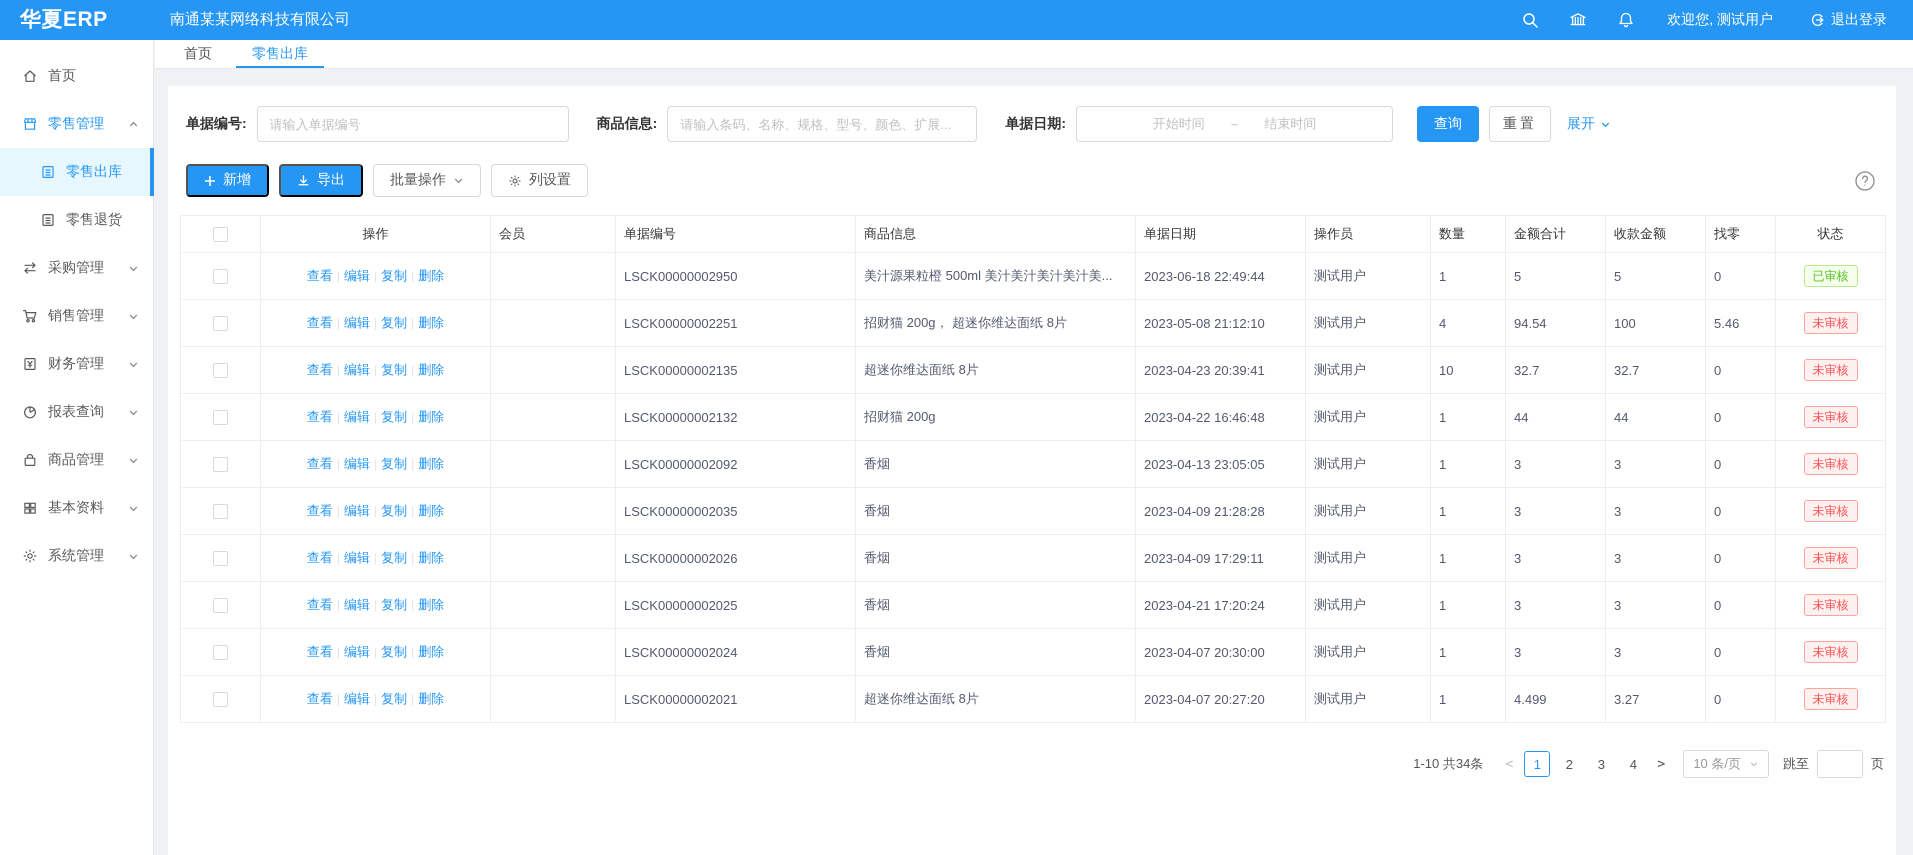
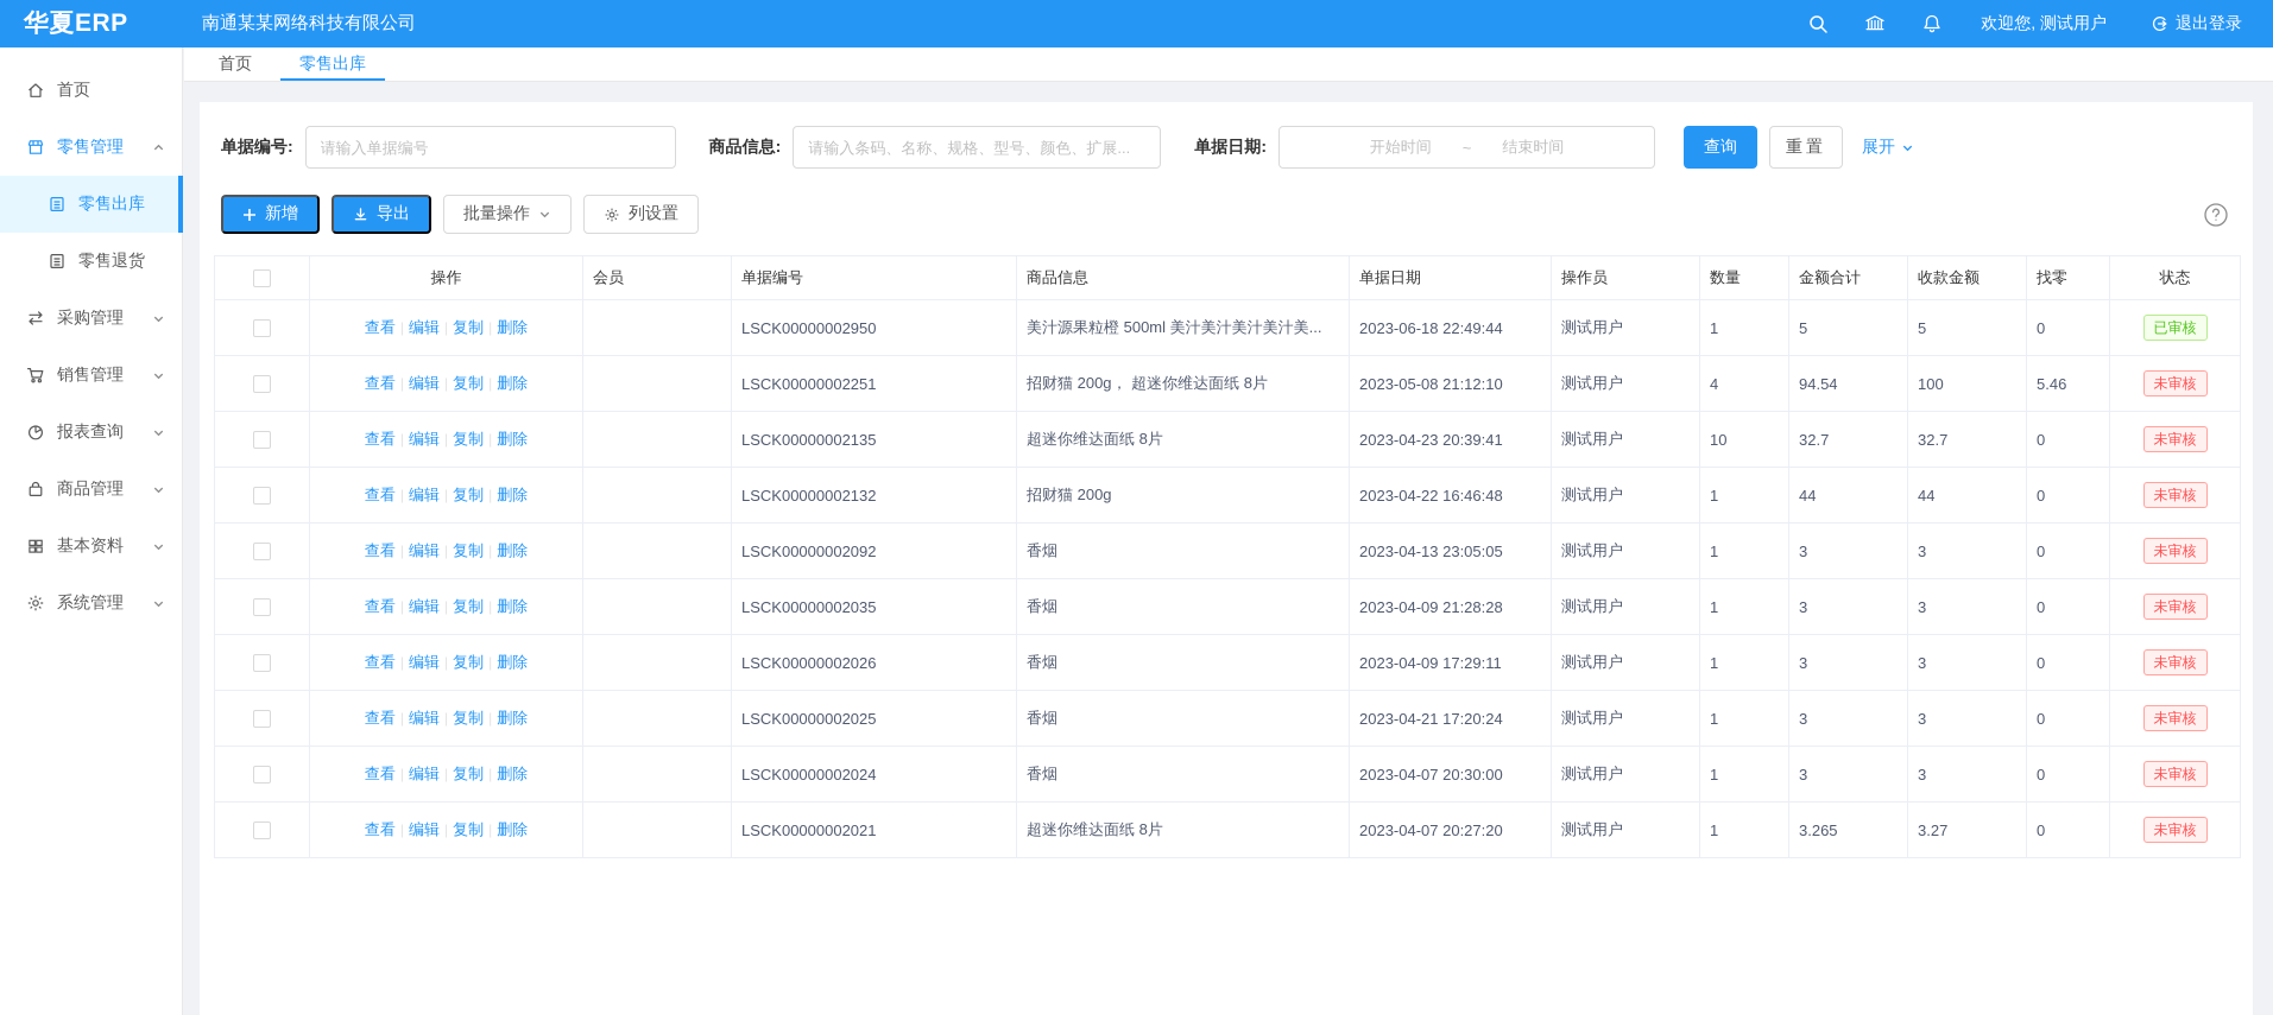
  华夏ERP
  南通某某网络科技有限公司
  欢迎您, 测试用户
  退出登录
  首页
  零售管理
  零售出库
  零售退货
  采购管理
  销售管理
- 财务管理
  报表查询
  商品管理
  基本资料
  系统管理
  首页
  零售出库
  单据编号:
  请输入单据编号
  商品信息:
  请输入条码、名称、规格、型号、颜色、扩展...
  单据日期:
  开始时间
  ~
  结束时间
  查询
  重置
  展开
  新增
  导出
  批量操作
  列设置
  	操作	会员	单据编号	商品信息	单据日期	操作员	数量	金额合计	收款金额	找零	状态
  	查看 | 编辑 | 复制 删除		LSCK00000002950	美汁源果粒橙 500ml 美汁美汁美汁美汁美...	2023-06-18 22:49:44	测试用户	1	5	5	0	已审核
  	查看 | 编辑 | 复制 删除		LSCK00000002251	招财猫 200g， 超迷你维达面纸 8片	2023-05-08 21:12:10	测试用户	4	94.54	100	5.46	未审核
  	查看 | 编辑 | 复制 删除		LSCK00000002135	超迷你维达面纸 8片	2023-04-23 20:39:41	测试用户	10	32.7	32.7	0	未审核
  	查看 | 编辑 | 复制 删除		LSCK00000002132	招财猫 200g	2023-04-22 16:46:48	测试用户	1	44	44	0	未审核
  	查看 | 编辑 | 复制 删除		LSCK00000002092	香烟	2023-04-13 23:05:05	测试用户	1	3	3	0	未审核
  	查看 | 编辑 | 复制 删除		LSCK00000002035	香烟	2023-04-09 21:28:28	测试用户	1	3	3	0	未审核
  	查看 | 编辑 | 复制 删除		LSCK00000002026	香烟	2023-04-09 17:29:11	测试用户	1	3	3	0	未审核
  	查看 | 编辑 | 复制 删除		LSCK00000002025	香烟	2023-04-21 17:20:24	测试用户	1	3	3	0	未审核
  	查看 | 编辑 | 复制 删除		LSCK00000002024	香烟	2023-04-07 20:30:00	测试用户	1	3	3	0	未审核
- 	查看 | 编辑 | 复制 删除		LSCK00000002021	超迷你维达面纸 8片	2023-04-07 20:27:20	测试用户	1	4.499	3.27	0	未审核
+ 	查看 | 编辑 | 复制 删除		LSCK00000002021	超迷你维达面纸 8片	2023-04-07 20:27:20	测试用户	1	3.265	3.27	0	未审核
- 1-10 共34条
- <
- 1
- 2
- 3
- 4
- >
- 10 条/页
- 跳至
- 页
